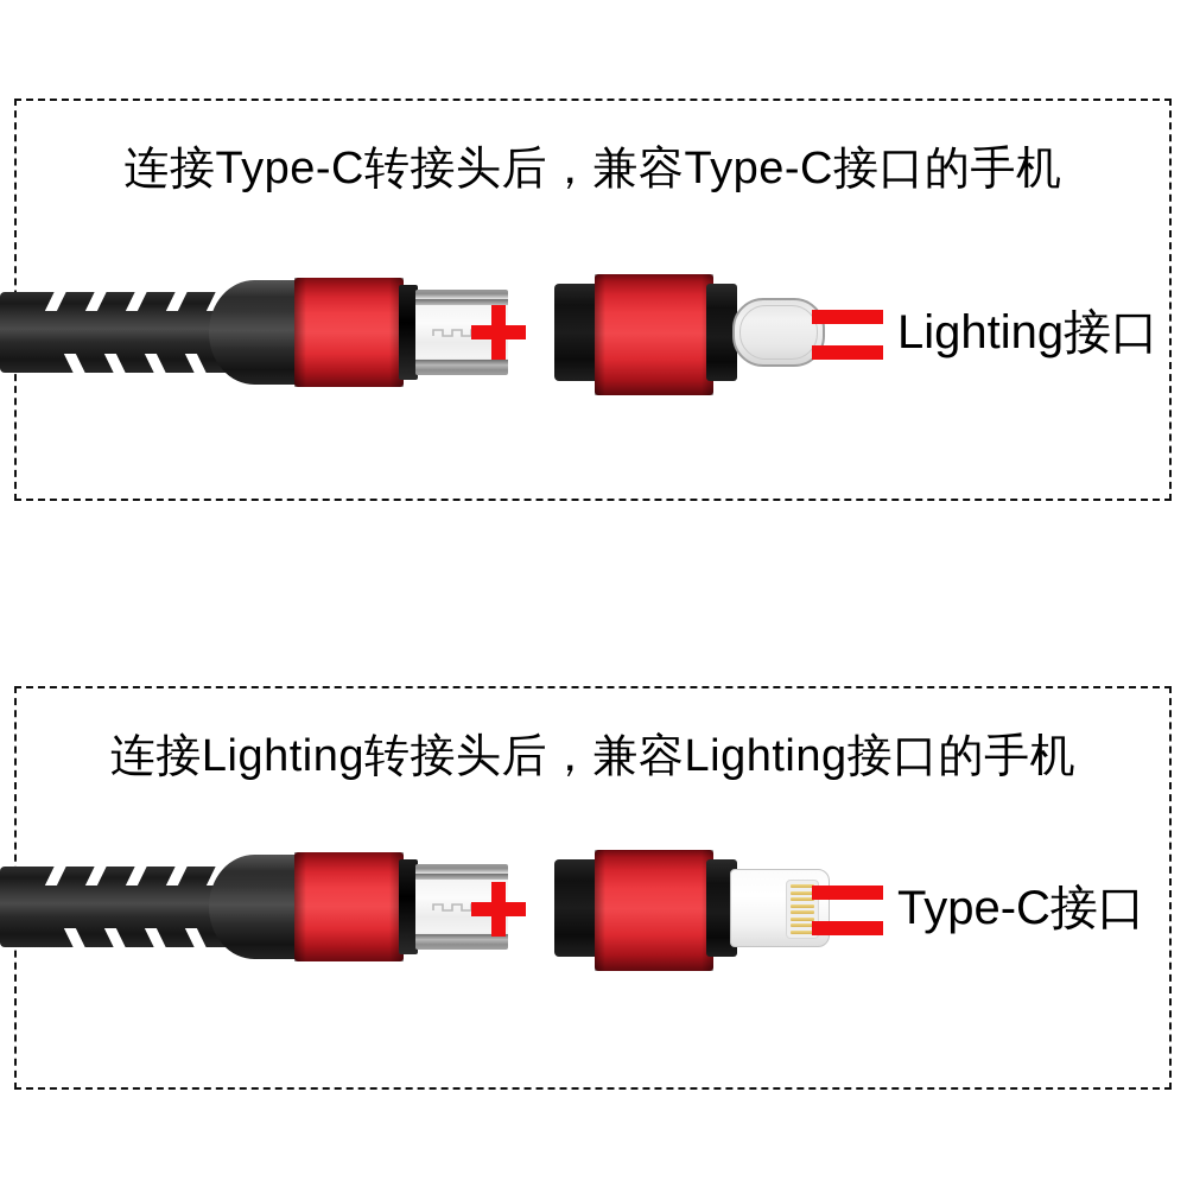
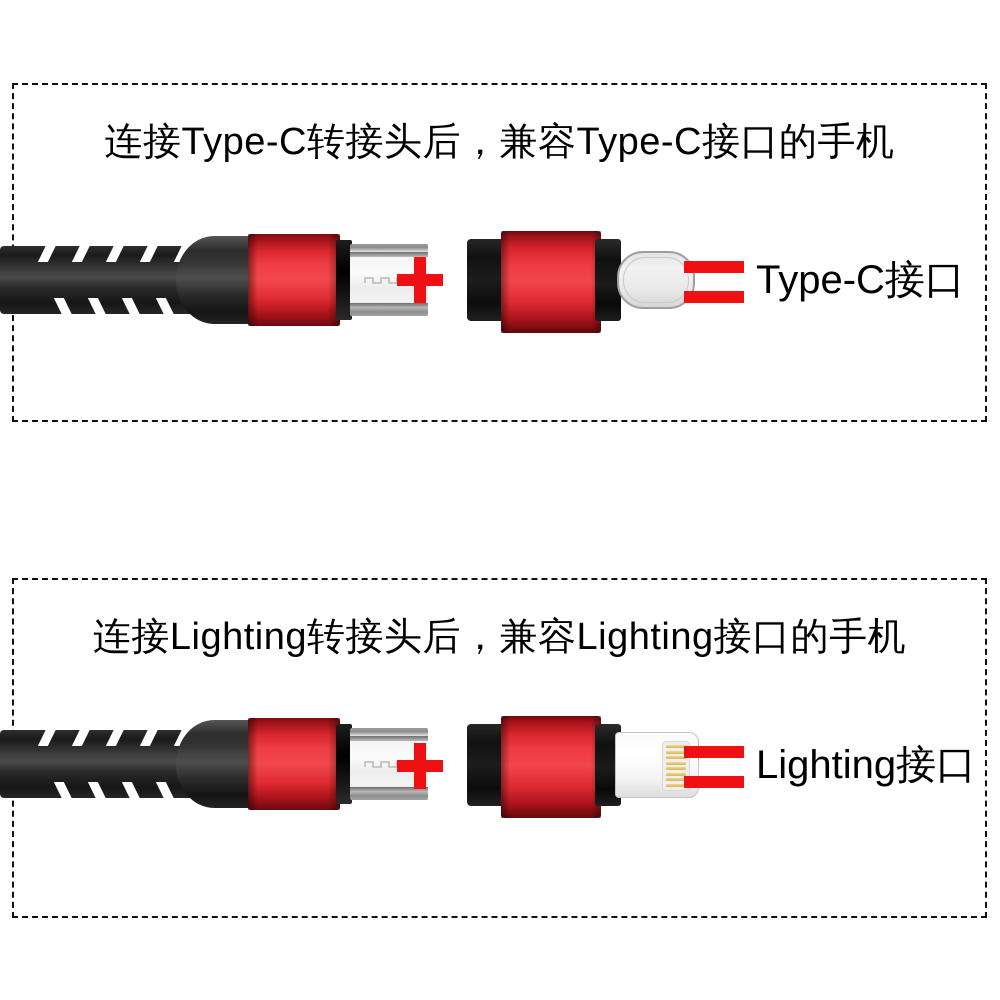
  连接Type-C转接头后，兼容Type-C接口的手机
- Lighting接口
+ Type-C接口
  连接Lighting转接头后，兼容Lighting接口的手机
- Type-C接口
+ Lighting接口
